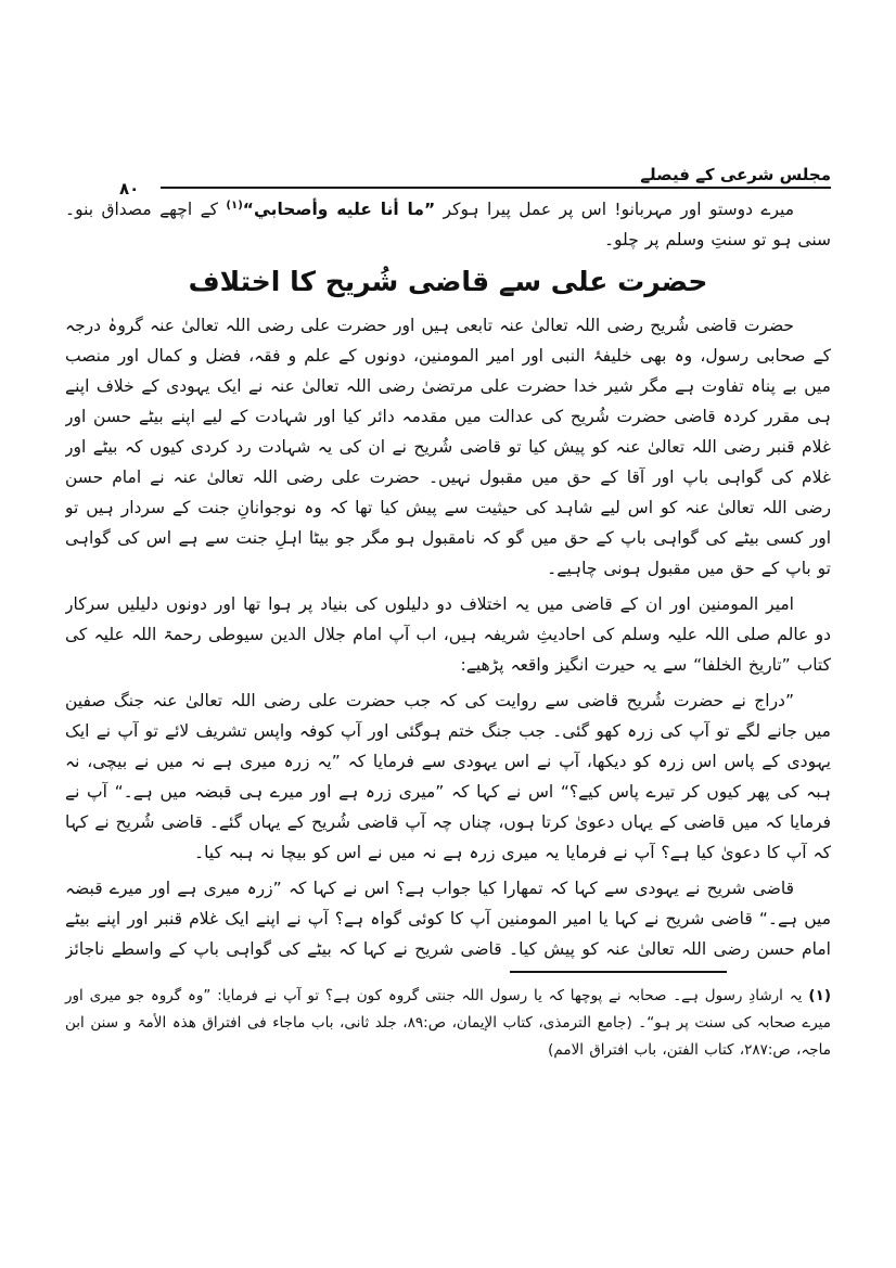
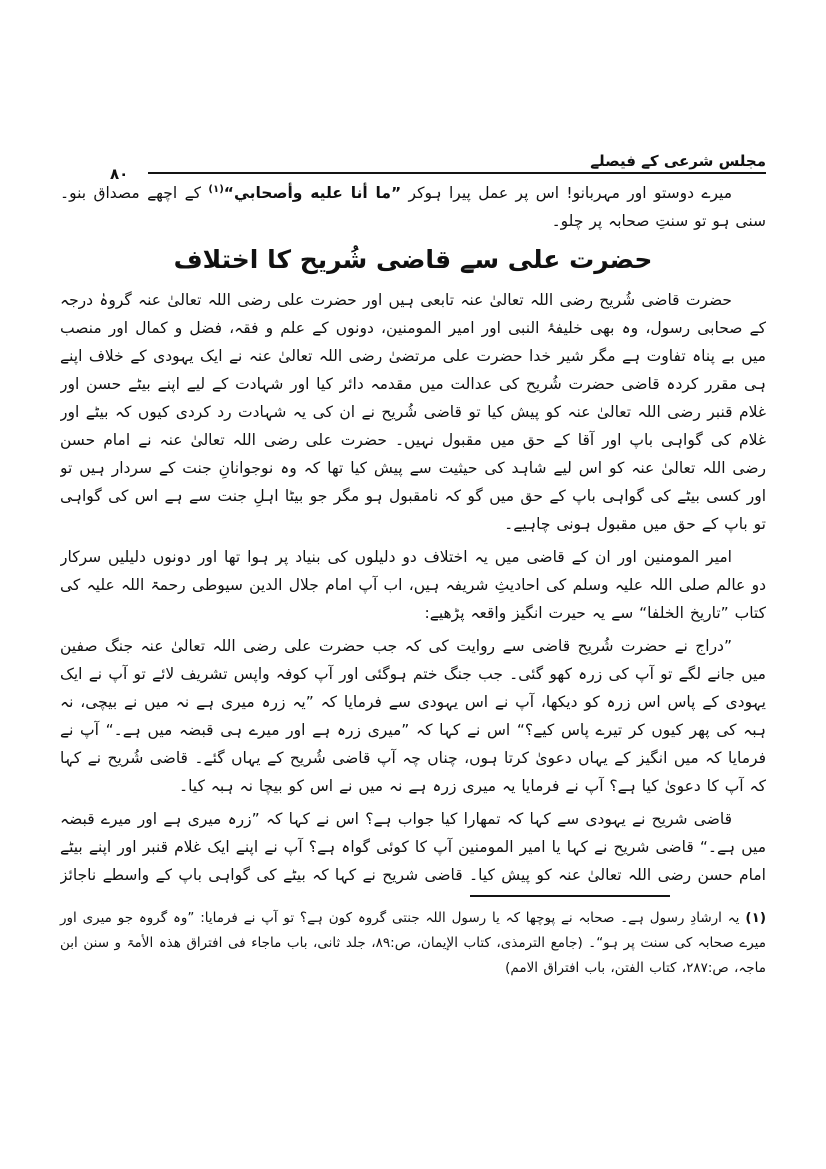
  مجلس شرعی کے فیصلے
  ۸۰
- میرے دوستو اور مہربانو! اس پر عمل پیرا ہوکر ”ما أنا عليه وأصحابي“(۱) کے اچھے مصداق بنو۔ سنی ہو تو سنتِ وسلم پر چلو۔
+ میرے دوستو اور مہربانو! اس پر عمل پیرا ہوکر ”ما أنا عليه وأصحابي“(۱) کے اچھے مصداق بنو۔ سنی ہو تو سنتِ صحابہ پر چلو۔
  حضرت علی سے قاضی شُریح کا اختلاف
  حضرت قاضی شُریح رضی اللہ تعالیٰ عنہ تابعی ہیں اور حضرت علی رضی اللہ تعالیٰ عنہ گروہٰ درجہ کے صحابی رسول، وہ بھی خلیفۂ النبی اور امیر المومنین، دونوں کے علم و فقہ، فضل و کمال اور منصب میں بے پناہ تفاوت ہے مگر شیر خدا حضرت علی مرتضیٰ رضی اللہ تعالیٰ عنہ نے ایک یہودی کے خلاف اپنے ہی مقرر کردہ قاضی حضرت شُریح کی عدالت میں مقدمہ دائر کیا اور شہادت کے لیے اپنے بیٹے حسن اور غلام قنبر رضی اللہ تعالیٰ عنہ کو پیش کیا تو قاضی شُریح نے ان کی یہ شہادت رد کردی کیوں کہ بیٹے اور غلام کی گواہی باپ اور آقا کے حق میں مقبول نہیں۔ حضرت علی رضی اللہ تعالیٰ عنہ نے امام حسن رضی اللہ تعالیٰ عنہ کو اس لیے شاہد کی حیثیت سے پیش کیا تھا کہ وہ نوجوانانِ جنت کے سردار ہیں تو اور کسی بیٹے کی گواہی باپ کے حق میں گو کہ نامقبول ہو مگر جو بیٹا اہلِ جنت سے ہے اس کی گواہی تو باپ کے حق میں مقبول ہونی چاہیے۔
  امیر المومنین اور ان کے قاضی میں یہ اختلاف دو دلیلوں کی بنیاد پر ہوا تھا اور دونوں دلیلیں سرکار دو عالم صلی اللہ علیہ وسلم کی احادیثِ شریفہ ہیں، اب آپ امام جلال الدین سیوطی رحمۃ اللہ علیہ کی کتاب ”تاریخ الخلفا“ سے یہ حیرت انگیز واقعہ پڑھیے:
- ”دراج نے حضرت شُریح قاضی سے روایت کی کہ جب حضرت علی رضی اللہ تعالیٰ عنہ جنگ صفین میں جانے لگے تو آپ کی زرہ کھو گئی۔ جب جنگ ختم ہوگئی اور آپ کوفہ واپس تشریف لائے تو آپ نے ایک یہودی کے پاس اس زرہ کو دیکھا، آپ نے اس یہودی سے فرمایا کہ ”یہ زرہ میری ہے نہ میں نے بیچی، نہ ہبہ کی پھر کیوں کر تیرے پاس کیے؟“ اس نے کہا کہ ”میری زرہ ہے اور میرے ہی قبضہ میں ہے۔“ آپ نے فرمایا کہ میں قاضی کے یہاں دعویٰ کرتا ہوں، چناں چہ آپ قاضی شُریح کے یہاں گئے۔ قاضی شُریح نے کہا کہ آپ کا دعویٰ کیا ہے؟ آپ نے فرمایا یہ میری زرہ ہے نہ میں نے اس کو بیچا نہ ہبہ کیا۔
+ ”دراج نے حضرت شُریح قاضی سے روایت کی کہ جب حضرت علی رضی اللہ تعالیٰ عنہ جنگ صفین میں جانے لگے تو آپ کی زرہ کھو گئی۔ جب جنگ ختم ہوگئی اور آپ کوفہ واپس تشریف لائے تو آپ نے ایک یہودی کے پاس اس زرہ کو دیکھا، آپ نے اس یہودی سے فرمایا کہ ”یہ زرہ میری ہے نہ میں نے بیچی، نہ ہبہ کی پھر کیوں کر تیرے پاس کیے؟“ اس نے کہا کہ ”میری زرہ ہے اور میرے ہی قبضہ میں ہے۔“ آپ نے فرمایا کہ میں انگیز کے یہاں دعویٰ کرتا ہوں، چناں چہ آپ قاضی شُریح کے یہاں گئے۔ قاضی شُریح نے کہا کہ آپ کا دعویٰ کیا ہے؟ آپ نے فرمایا یہ میری زرہ ہے نہ میں نے اس کو بیچا نہ ہبہ کیا۔
  قاضی شریح نے یہودی سے کہا کہ تمھارا کیا جواب ہے؟ اس نے کہا کہ ”زرہ میری ہے اور میرے قبضہ میں ہے۔“ قاضی شریح نے کہا یا امیر المومنین آپ کا کوئی گواہ ہے؟ آپ نے اپنے ایک غلام قنبر اور اپنے بیٹے امام حسن رضی اللہ تعالیٰ عنہ کو پیش کیا۔ قاضی شریح نے کہا کہ بیٹے کی گواہی باپ کے واسطے ناجائز
  (۱)یہ ارشادِ رسول ہے۔ صحابہ نے پوچھا کہ یا رسول اللہ جنتی گروہ کون ہے؟ تو آپ نے فرمایا: ”وہ گروہ جو میری اور میرے صحابہ کی سنت پر ہو“۔ (جامع الترمذی، کتاب الإیمان، ص:۸۹، جلد ثانی، باب ماجاء فی افتراق ھذہ الأمۃ و سنن ابن ماجہ، ص:۲۸۷، کتاب الفتن، باب افتراق الامم)
